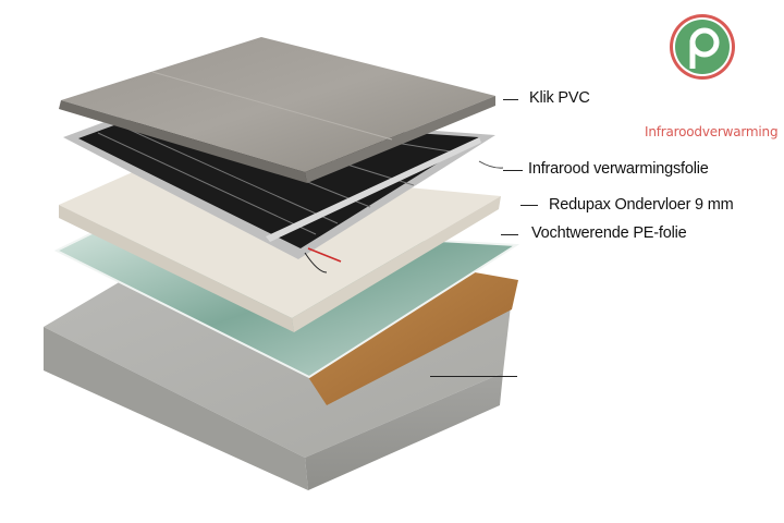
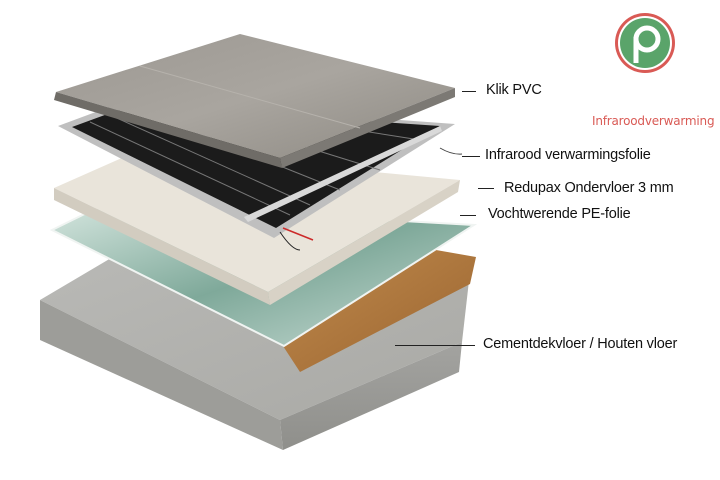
  Infraroodverwarming
  Klik PVC
  Infrarood verwarmingsfolie
- Redupax Ondervloer 9 mm
+ Redupax Ondervloer 3 mm
  Vochtwerende PE-folie
+ Cementdekvloer / Houten vloer
